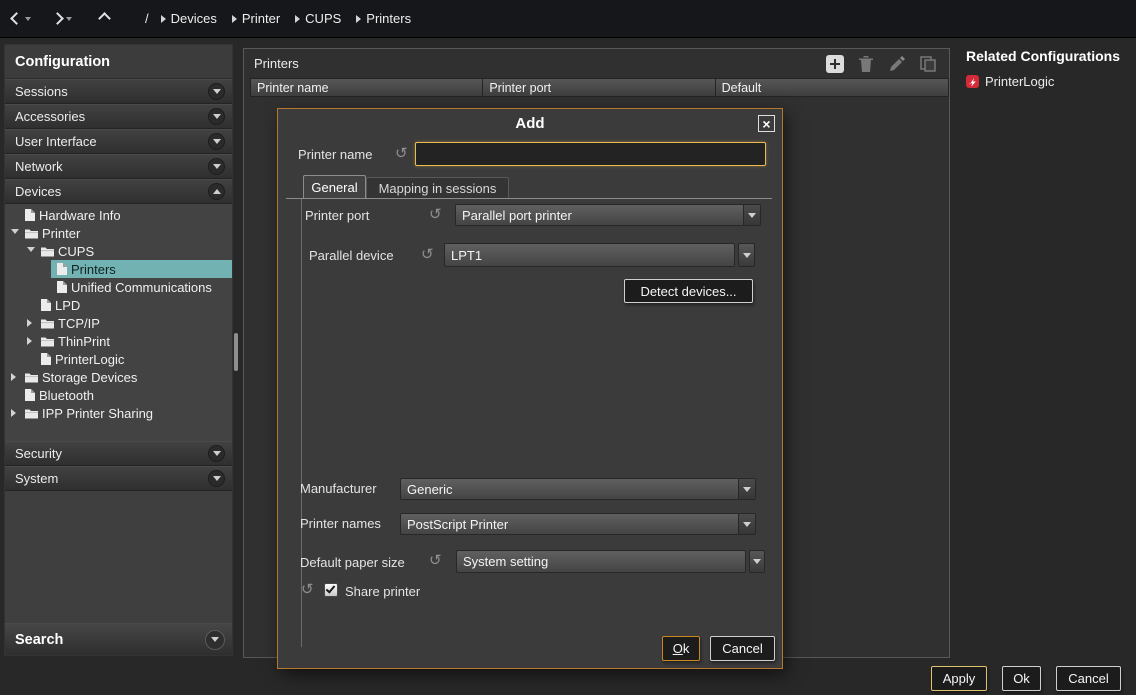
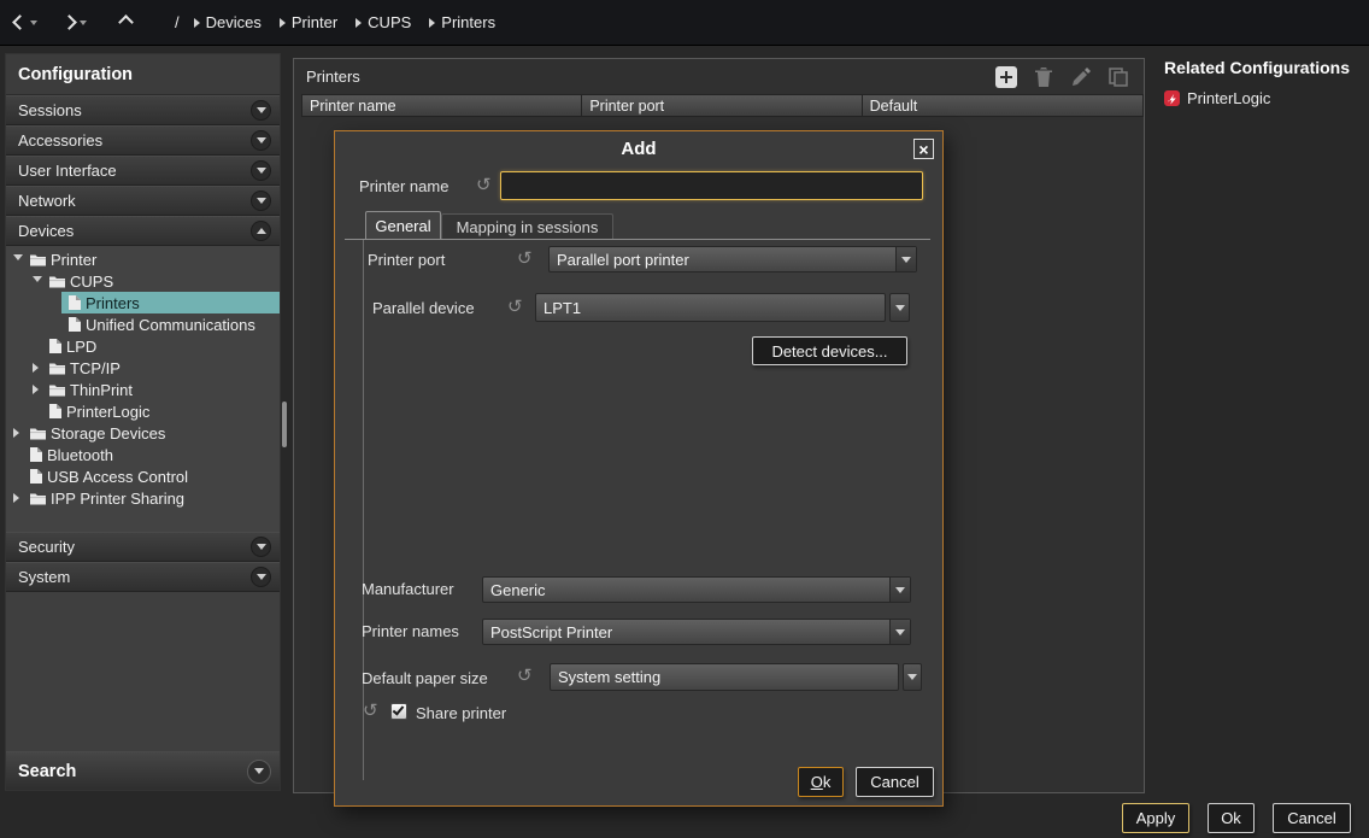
  /
  Devices
  Printer
  CUPS
  Printers
  Configuration
  Sessions
  Accessories
  User Interface
  Network
  Devices
- Hardware Info
  Printer
  CUPS
  Printers
  Unified Communications
  LPD
  TCP/IP
  ThinPrint
  PrinterLogic
  Storage Devices
  Bluetooth
+ USB Access Control
  IPP Printer Sharing
  Security
  System
  Search
  Printers
  Printer name
  Printer port
  Default
  Related Configurations
  PrinterLogic
  Add
  Printer name
  General
  Mapping in sessions
  Printer port
  Parallel port printer
  Parallel device
  LPT1
  Detect devices...
  Manufacturer
  Generic
  Printer names
  PostScript Printer
  Default paper size
  System setting
  Share printer
  Ok
  Cancel
  Apply
  Ok
  Cancel
